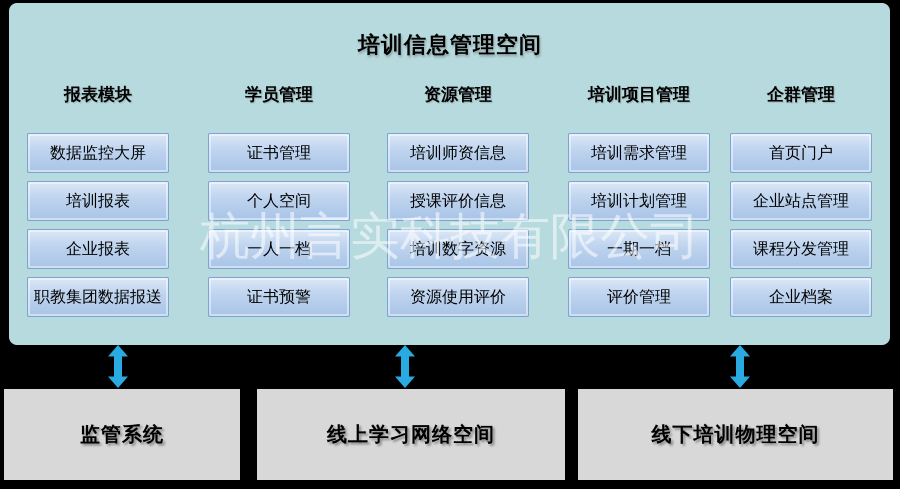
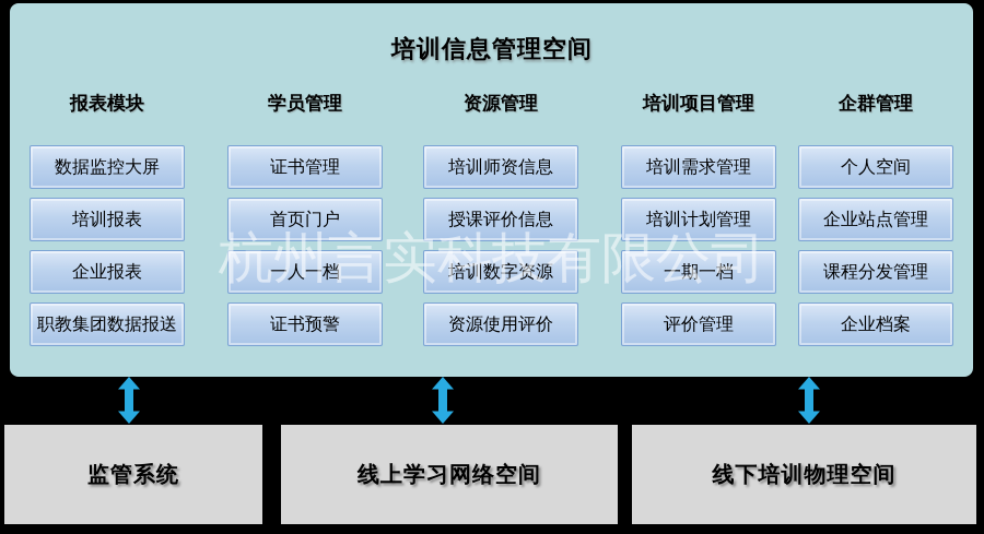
  培训信息管理空间
  报表模块
  数据监控大屏
  培训报表
  企业报表
  职教集团数据报送
  学员管理
  证书管理
- 个人空间
+ 首页门户
  一人一档
  证书预警
  资源管理
  培训师资信息
  授课评价信息
  培训数字资源
  资源使用评价
  培训项目管理
  培训需求管理
  培训计划管理
  一期一档
  评价管理
  企群管理
- 首页门户
+ 个人空间
  企业站点管理
  课程分发管理
  企业档案
  杭州言实科技有限公司
  监管系统
  线上学习网络空间
  线下培训物理空间
